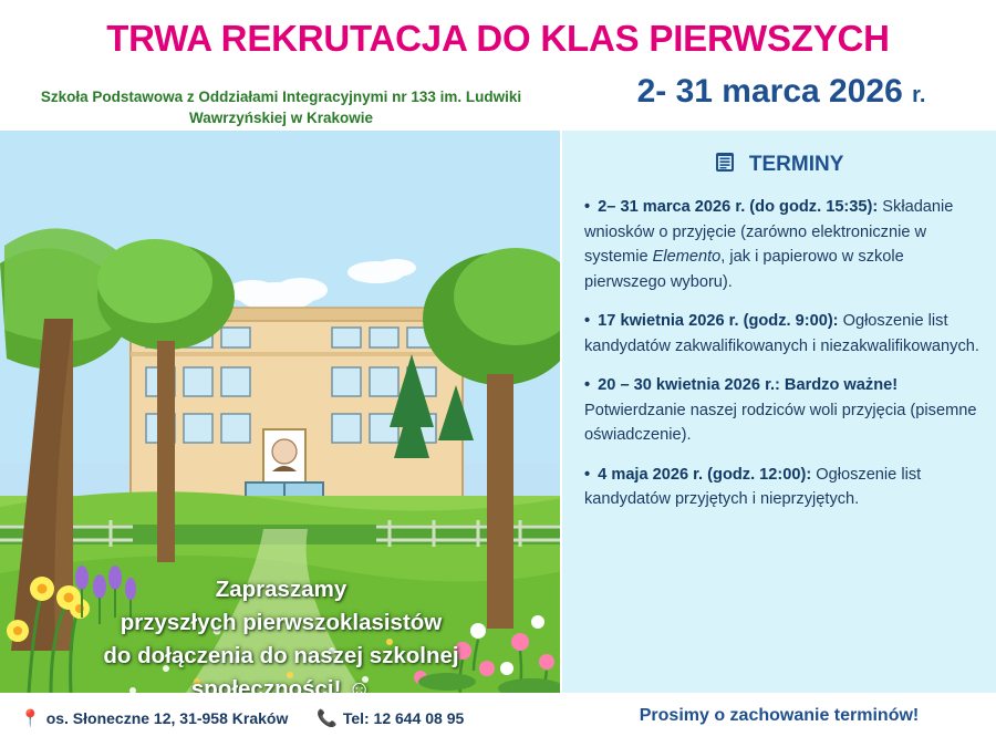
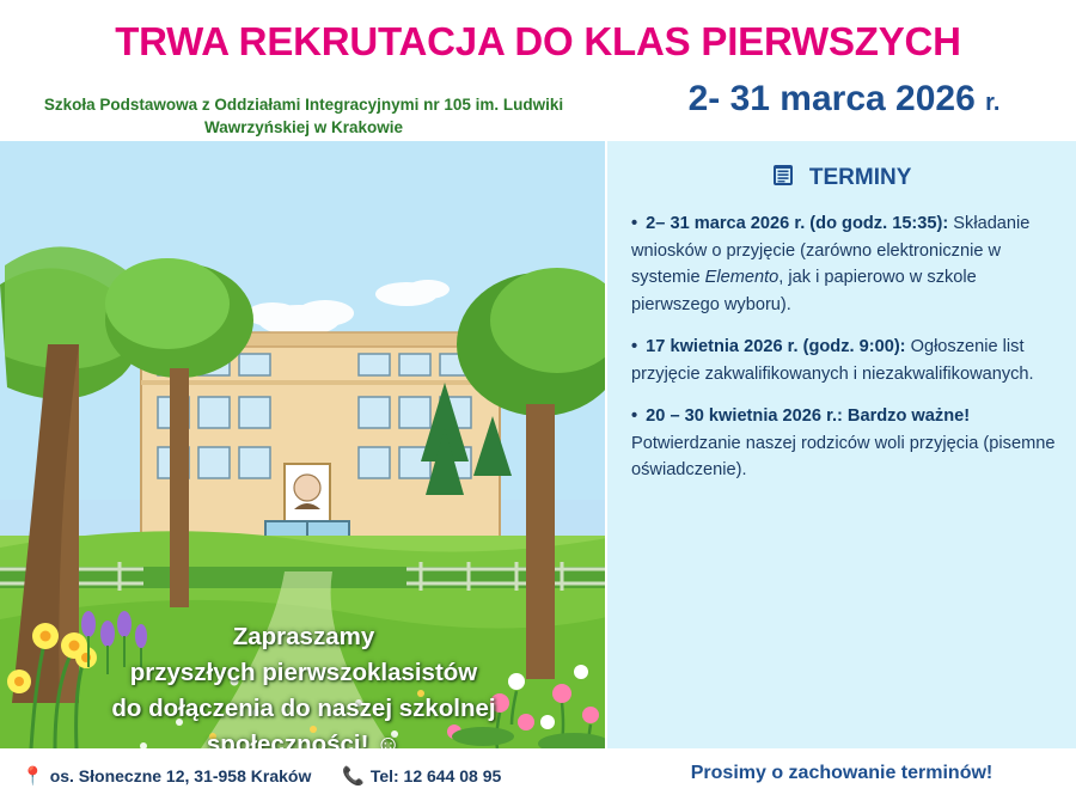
  TRWA REKRUTACJA DO KLAS PIERWSZYCH
- Szkoła Podstawowa z Oddziałami Integracyjnymi nr 133 im. Ludwiki Wawrzyńskiej w Krakowie
+ Szkoła Podstawowa z Oddziałami Integracyjnymi nr 105 im. Ludwiki Wawrzyńskiej w Krakowie
  2- 31 marca 2026 r.
  Zapraszamy
  przyszłych pierwszoklasistów
  do dołączenia do naszej szkolnej
  społeczności! ☺
  TERMINY
  • 2– 31 marca 2026 r. (do godz. 15:35): Składanie wniosków o przyjęcie (zarówno elektronicznie w systemie Elemento, jak i papierowo w szkole pierwszego wyboru).
- • 17 kwietnia 2026 r. (godz. 9:00): Ogłoszenie list kandydatów zakwalifikowanych i niezakwalifikowanych.
+ • 17 kwietnia 2026 r. (godz. 9:00): Ogłoszenie list przyjęcie zakwalifikowanych i niezakwalifikowanych.
  • 20 – 30 kwietnia 2026 r.: Bardzo ważne! Potwierdzanie naszej rodziców woli przyjęcia (pisemne oświadczenie).
- • 4 maja 2026 r. (godz. 12:00): Ogłoszenie list kandydatów przyjętych i nieprzyjętych.
  📍 os. Słoneczne 12, 31-958 Kraków 📞 Tel: 12 644 08 95
  Prosimy o zachowanie terminów!
